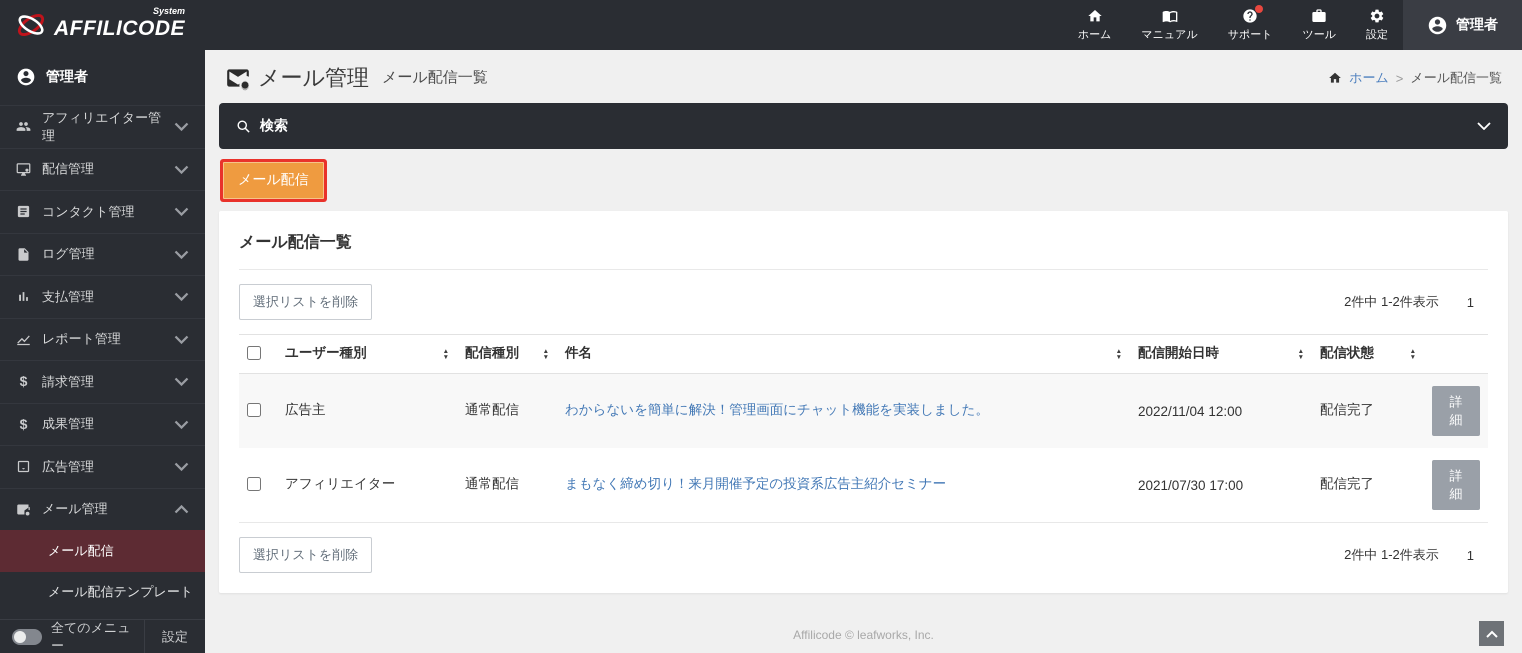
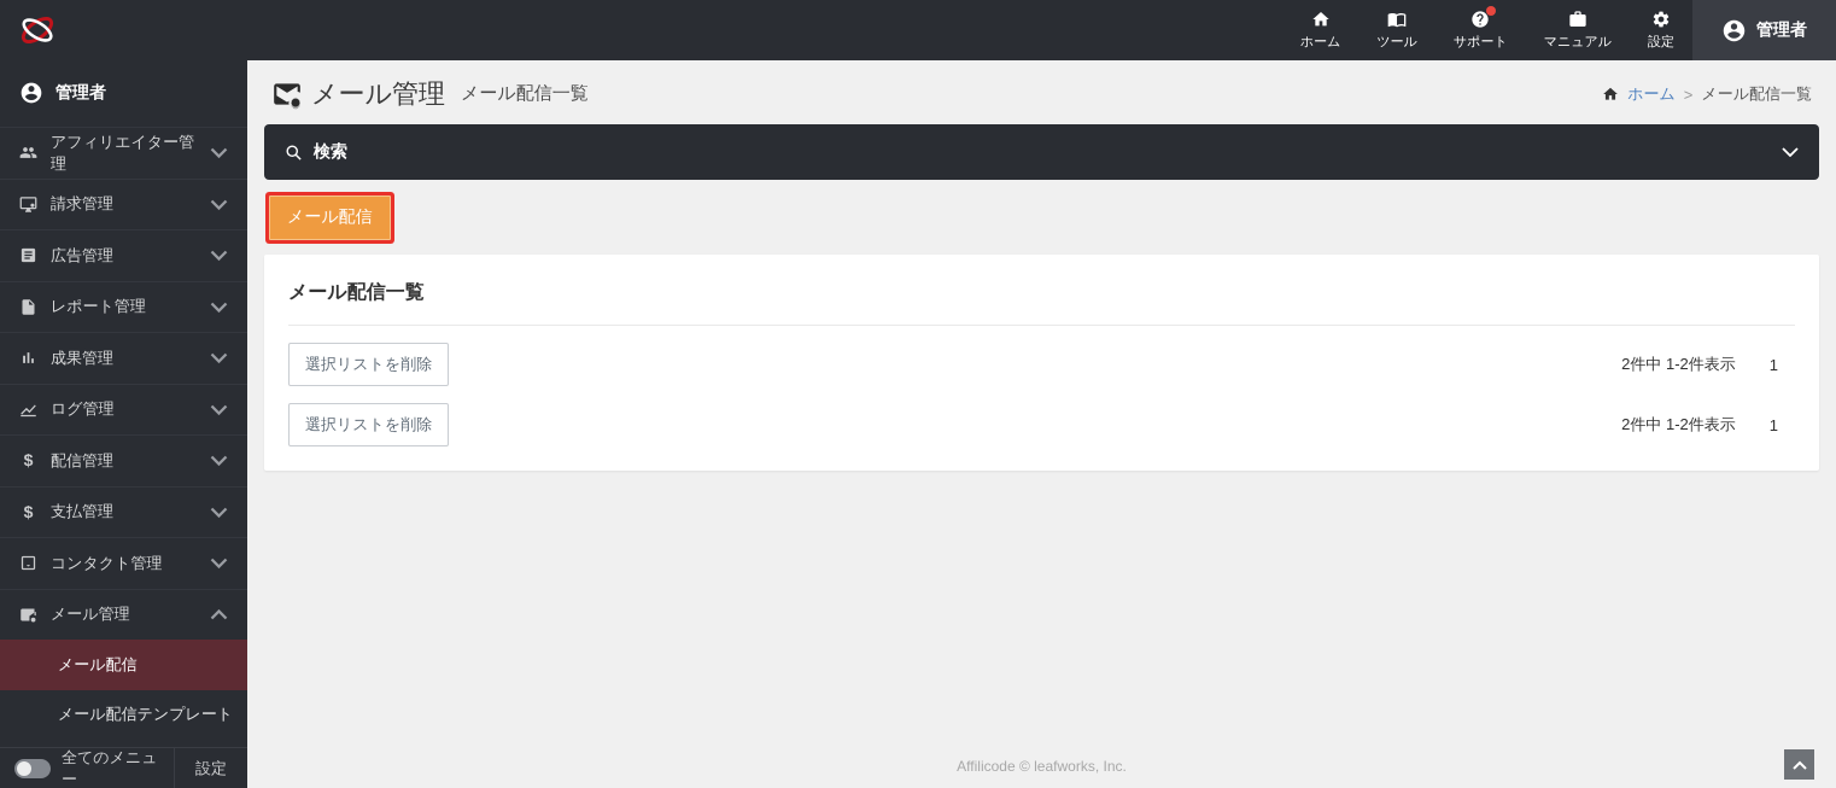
- System
- AFFILICODE
  ホーム
- マニュアル
+ ツール
  サポート
- ツール
+ マニュアル
  設定
  管理者
  管理者
  アフィリエイター管理
- 配信管理
+ 請求管理
- コンタクト管理
+ 広告管理
- ログ管理
+ レポート管理
- 支払管理
+ 成果管理
- レポート管理
+ ログ管理
  $
- 請求管理
+ 配信管理
  $
- 成果管理
+ 支払管理
- 広告管理
+ コンタクト管理
  メール管理
  メール配信
  メール配信テンプレート
  全てのメニュー
  設定
  メール管理
  メール配信一覧
  ホーム
  >
  メール配信一覧
  検索
  メール配信
  メール配信一覧
  選択リストを削除
  2件中 1-2件表示
  1
- 	ユーザー種別	配信種別	件名	配信開始日時	配信状態
- 	広告主	通常配信	わからないを簡単に解決！管理画面にチャット機能を実装しました。	2022/11/04 12:00	配信完了	詳細
- 	アフィリエイター	通常配信	まもなく締め切り！来月開催予定の投資系広告主紹介セミナー	2021/07/30 17:00	配信完了	詳細
  選択リストを削除
  2件中 1-2件表示
  1
  Affilicode © leafworks, Inc.
